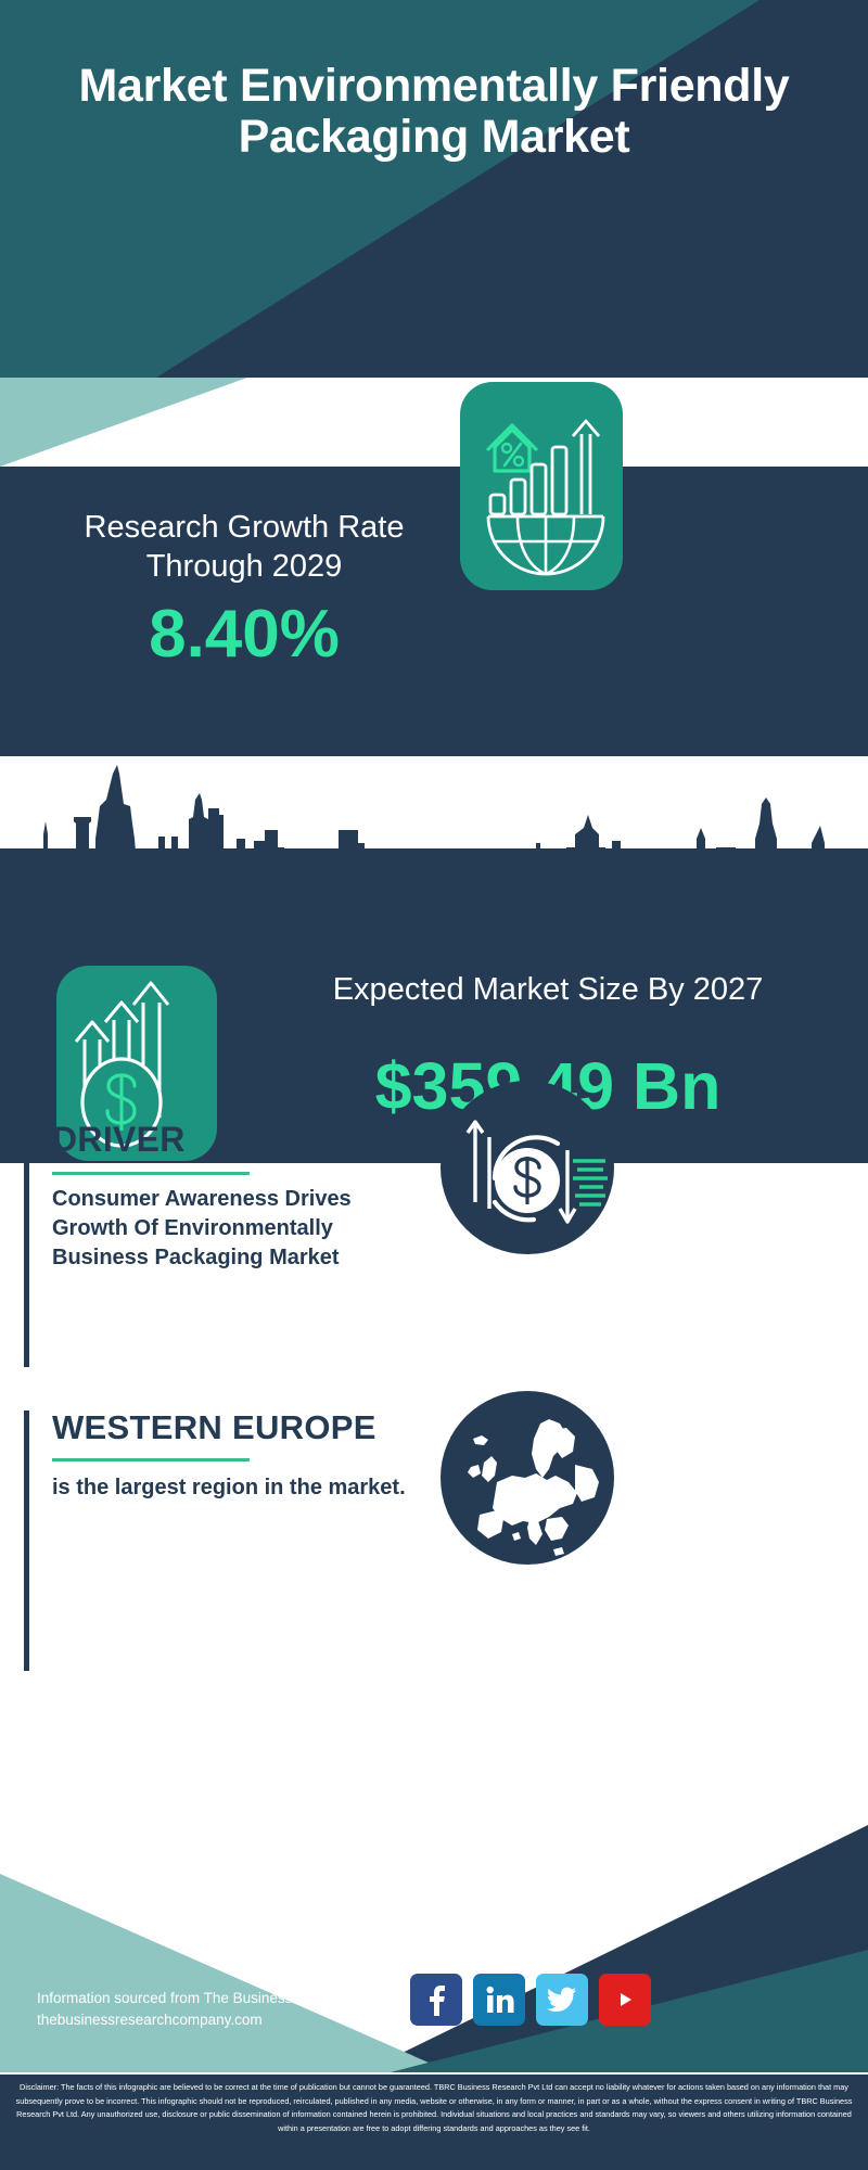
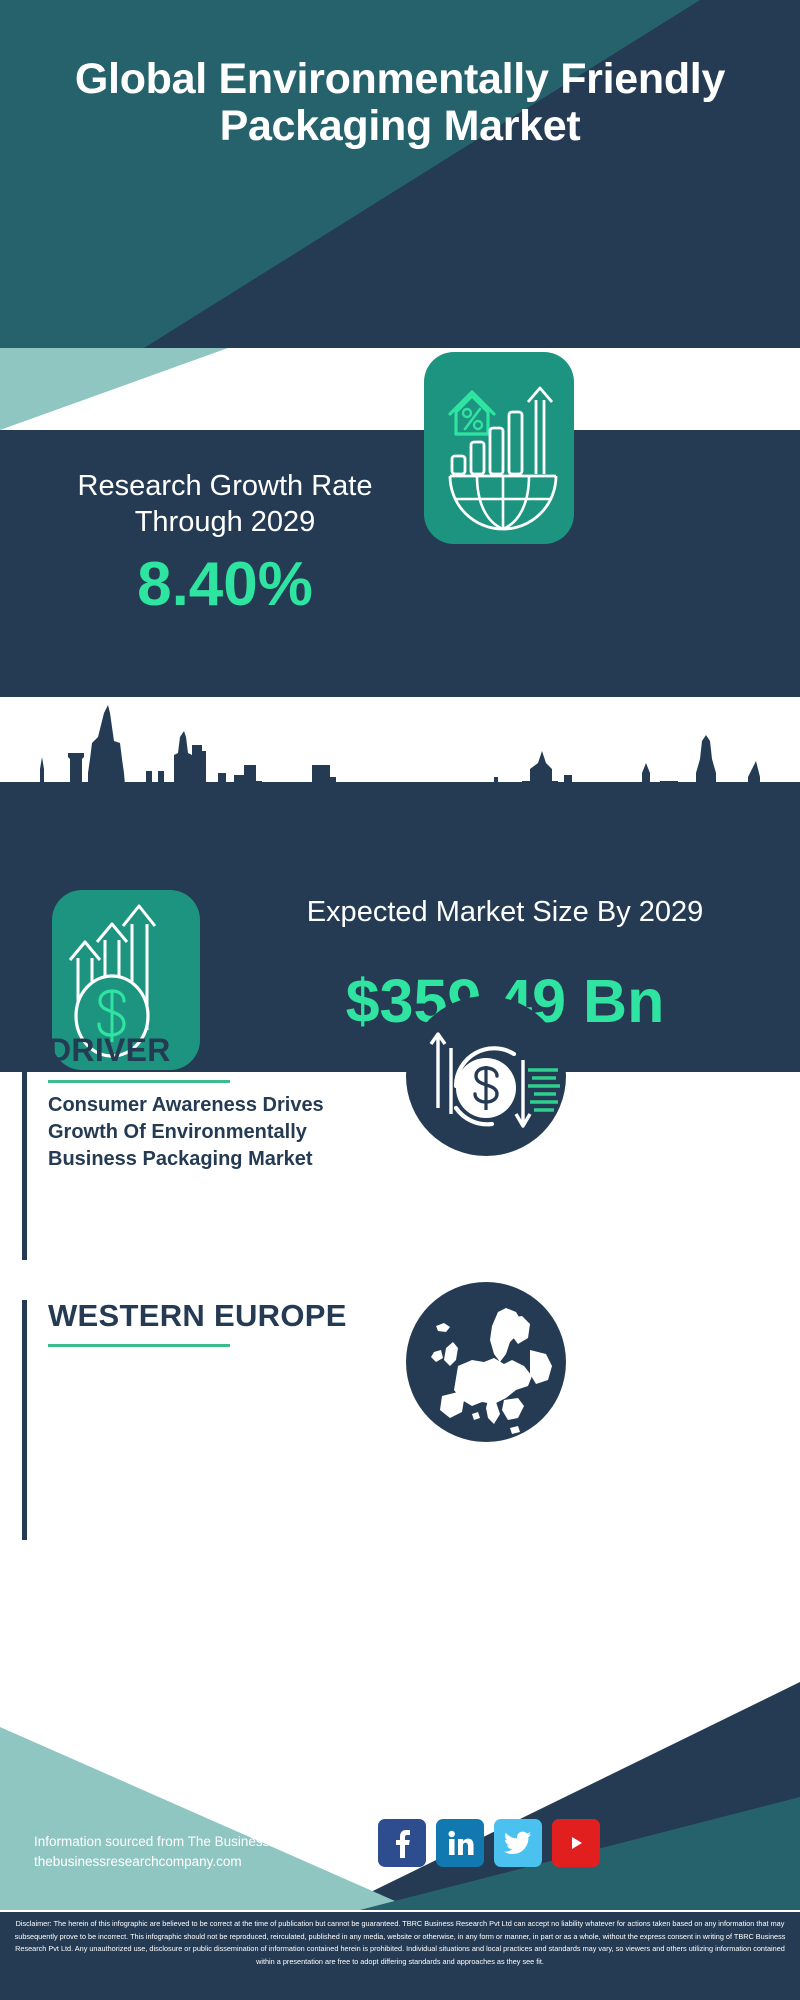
- Market Environmentally Friendly Packaging Market
+ Global Environmentally Friendly Packaging Market
  Research Growth Rate Through 2029
  8.40%
- Expected Market Size By 2027
+ Expected Market Size By 2029
  DRIVER
  Consumer Awareness Drives Growth Of Environmentally Business Packaging Market
  WESTERN EUROPE
- is the largest region in the market.
  Information sourced from The Business Research Compa
  thebusinessresearchcompany.com
- Disclaimer: The facts of this infographic are believed to be correct at the time of publication but cannot be guaranteed. TBRC Business Research Pvt Ltd can accept no liability whatever for actions taken based on any information that may subsequently prove to be incorrect. This infographic should not be reproduced, reirculated, published in any media, website or otherwise, in any form or manner, in part or as a whole, without the express consent in writing of TBRC Business Research Pvt Ltd. Any unauthorized use, disclosure or public dissemination of information contained herein is prohibited. Individual situations and local practices and standards may vary, so viewers and others utilizing information contained within a presentation are free to adopt differing standards and approaches as they see fit.
+ Disclaimer: The herein of this infographic are believed to be correct at the time of publication but cannot be guaranteed. TBRC Business Research Pvt Ltd can accept no liability whatever for actions taken based on any information that may subsequently prove to be incorrect. This infographic should not be reproduced, reirculated, published in any media, website or otherwise, in any form or manner, in part or as a whole, without the express consent in writing of TBRC Business Research Pvt Ltd. Any unauthorized use, disclosure or public dissemination of information contained herein is prohibited. Individual situations and local practices and standards may vary, so viewers and others utilizing information contained within a presentation are free to adopt differing standards and approaches as they see fit.
